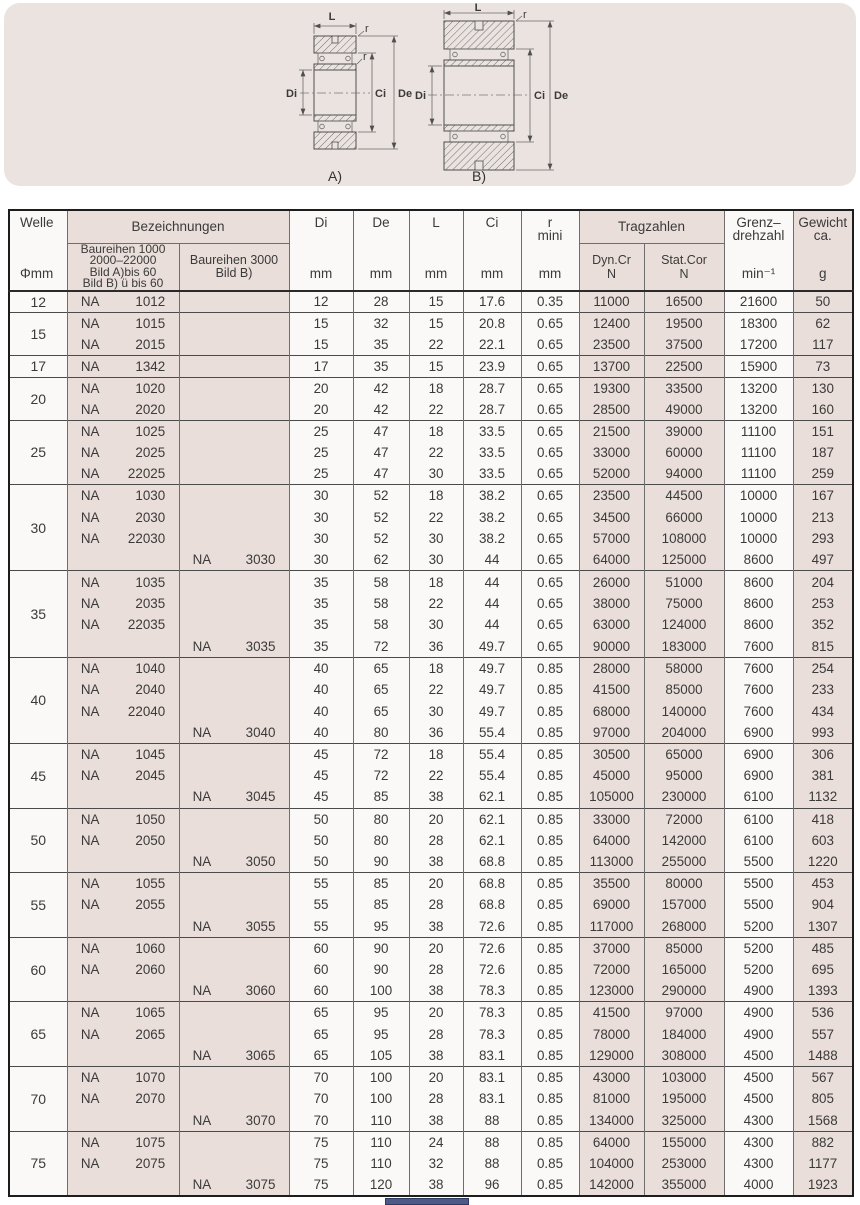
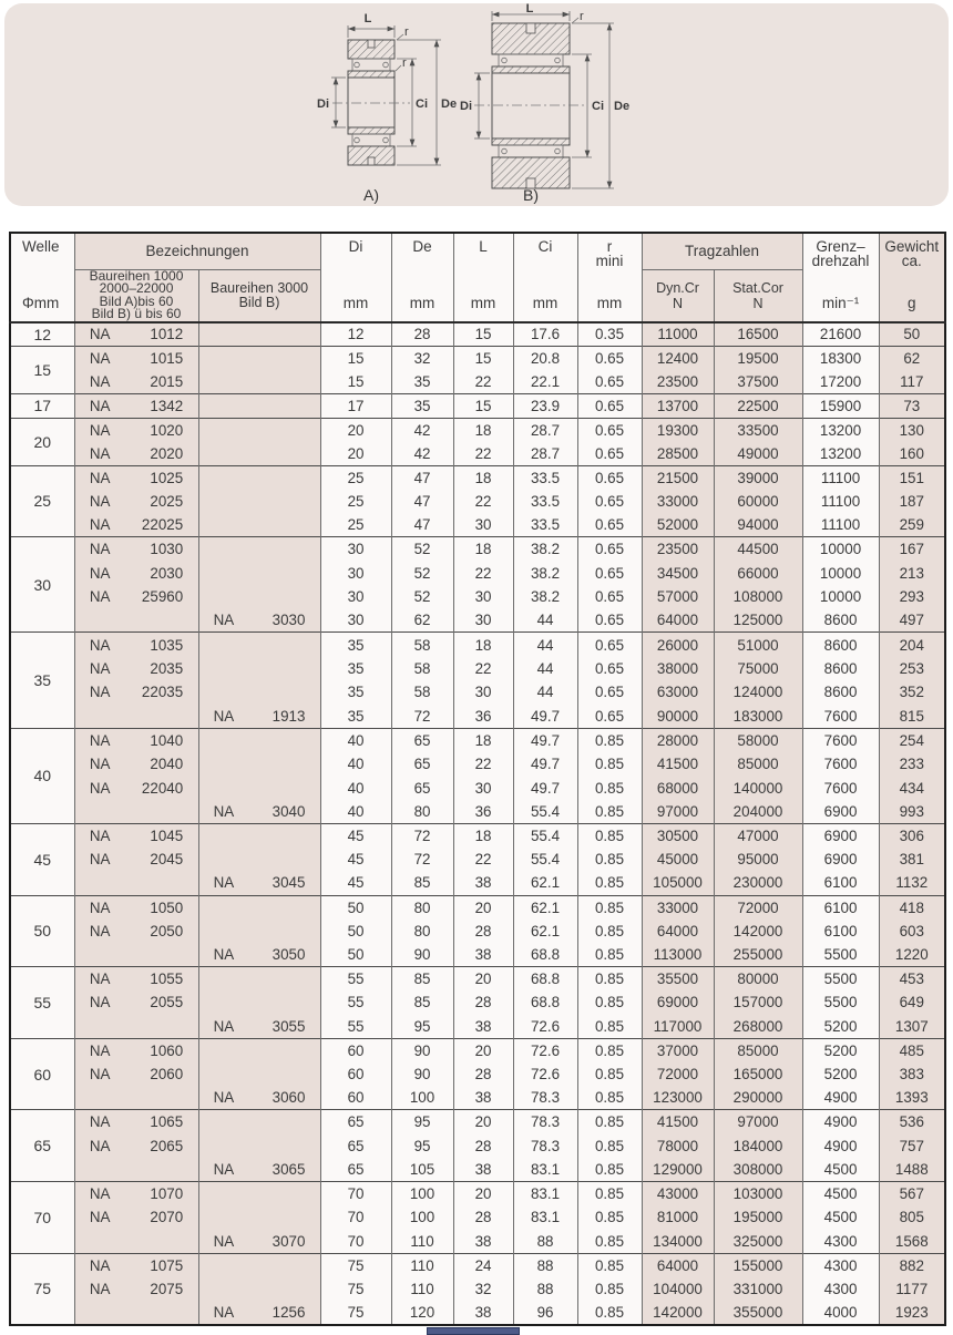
  L
  r
  r
  Di
  Ci
  De
  A)
  L
  r
  Di
  Ci
  De
  B)
  Welle Φmm	Bezeichnungen	Di mm	De mm	L mm	Ci mm	r mini mm	Tragzahlen	Grenz– drehzahl min⁻¹	Gewicht ca. g
  Baureihen 1000 2000–22000 Bild A)bis 60 Bild B) ü bis 60	Baureihen 3000 Bild B)	Dyn.Cr N	Stat.Cor N
  12	NA 1012		12	28	15	17.6	0.35	11000	16500	21600	50
  15	NA 1015		15	32	15	20.8	0.65	12400	19500	18300	62
  NA 2015		15	35	22	22.1	0.65	23500	37500	17200	117
  17	NA 1342		17	35	15	23.9	0.65	13700	22500	15900	73
  20	NA 1020		20	42	18	28.7	0.65	19300	33500	13200	130
  NA 2020		20	42	22	28.7	0.65	28500	49000	13200	160
  25	NA 1025		25	47	18	33.5	0.65	21500	39000	11100	151
  NA 2025		25	47	22	33.5	0.65	33000	60000	11100	187
  NA 22025		25	47	30	33.5	0.65	52000	94000	11100	259
  30	NA 1030		30	52	18	38.2	0.65	23500	44500	10000	167
  NA 2030		30	52	22	38.2	0.65	34500	66000	10000	213
- NA 22030		30	52	30	38.2	0.65	57000	108000	10000	293
+ NA 25960		30	52	30	38.2	0.65	57000	108000	10000	293
  	NA 3030	30	62	30	44	0.65	64000	125000	8600	497
  35	NA 1035		35	58	18	44	0.65	26000	51000	8600	204
  NA 2035		35	58	22	44	0.65	38000	75000	8600	253
  NA 22035		35	58	30	44	0.65	63000	124000	8600	352
- 	NA 3035	35	72	36	49.7	0.65	90000	183000	7600	815
+ 	NA 1913	35	72	36	49.7	0.65	90000	183000	7600	815
  40	NA 1040		40	65	18	49.7	0.85	28000	58000	7600	254
  NA 2040		40	65	22	49.7	0.85	41500	85000	7600	233
  NA 22040		40	65	30	49.7	0.85	68000	140000	7600	434
  	NA 3040	40	80	36	55.4	0.85	97000	204000	6900	993
- 45	NA 1045		45	72	18	55.4	0.85	30500	65000	6900	306
+ 45	NA 1045		45	72	18	55.4	0.85	30500	47000	6900	306
  NA 2045		45	72	22	55.4	0.85	45000	95000	6900	381
  	NA 3045	45	85	38	62.1	0.85	105000	230000	6100	1132
  50	NA 1050		50	80	20	62.1	0.85	33000	72000	6100	418
  NA 2050		50	80	28	62.1	0.85	64000	142000	6100	603
  	NA 3050	50	90	38	68.8	0.85	113000	255000	5500	1220
  55	NA 1055		55	85	20	68.8	0.85	35500	80000	5500	453
- NA 2055		55	85	28	68.8	0.85	69000	157000	5500	904
+ NA 2055		55	85	28	68.8	0.85	69000	157000	5500	649
  	NA 3055	55	95	38	72.6	0.85	117000	268000	5200	1307
  60	NA 1060		60	90	20	72.6	0.85	37000	85000	5200	485
- NA 2060		60	90	28	72.6	0.85	72000	165000	5200	695
+ NA 2060		60	90	28	72.6	0.85	72000	165000	5200	383
  	NA 3060	60	100	38	78.3	0.85	123000	290000	4900	1393
  65	NA 1065		65	95	20	78.3	0.85	41500	97000	4900	536
- NA 2065		65	95	28	78.3	0.85	78000	184000	4900	557
+ NA 2065		65	95	28	78.3	0.85	78000	184000	4900	757
  	NA 3065	65	105	38	83.1	0.85	129000	308000	4500	1488
  70	NA 1070		70	100	20	83.1	0.85	43000	103000	4500	567
  NA 2070		70	100	28	83.1	0.85	81000	195000	4500	805
  	NA 3070	70	110	38	88	0.85	134000	325000	4300	1568
  75	NA 1075		75	110	24	88	0.85	64000	155000	4300	882
- NA 2075		75	110	32	88	0.85	104000	253000	4300	1177
+ NA 2075		75	110	32	88	0.85	104000	331000	4300	1177
- 	NA 3075	75	120	38	96	0.85	142000	355000	4000	1923
+ 	NA 1256	75	120	38	96	0.85	142000	355000	4000	1923
